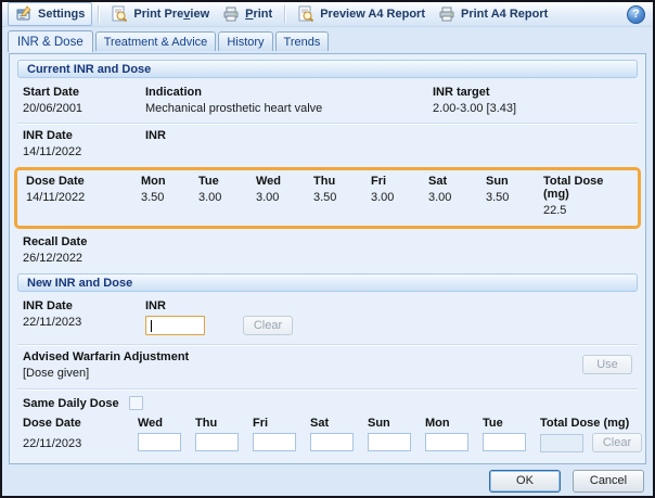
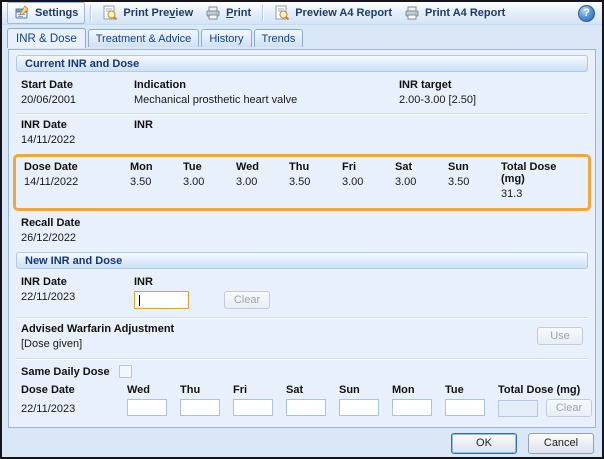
  Settings
  Print Preview
  Print
  Preview A4 Report
  Print A4 Report
  ?
  INR & Dose
  Treatment & Advice
  History
  Trends
  Current INR and Dose
  Start Date
  20/06/2001
  Indication
  Mechanical prosthetic heart valve
  INR target
- 2.00-3.00 [3.43]
+ 2.00-3.00 [2.50]
  INR Date
  14/11/2022
  INR
  Dose Date
  14/11/2022
  Mon
  3.50
  Tue
  3.00
  Wed
  3.00
  Thu
  3.50
  Fri
  3.00
  Sat
  3.00
  Sun
  3.50
  Total Dose (mg)
- 22.5
+ 31.3
  Recall Date
  26/12/2022
  New INR and Dose
  INR Date
  22/11/2023
  INR
  Clear
  Advised Warfarin Adjustment
  [Dose given]
  Use
  Same Daily Dose
  Dose Date
  22/11/2023
  Wed
  Thu
  Fri
  Sat
  Sun
  Mon
  Tue
  Total Dose (mg)
  Clear
  OK
  Cancel
